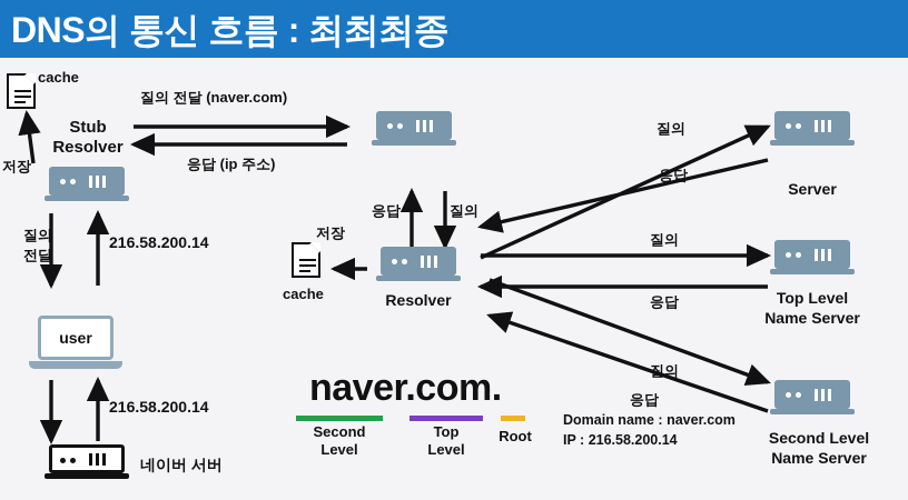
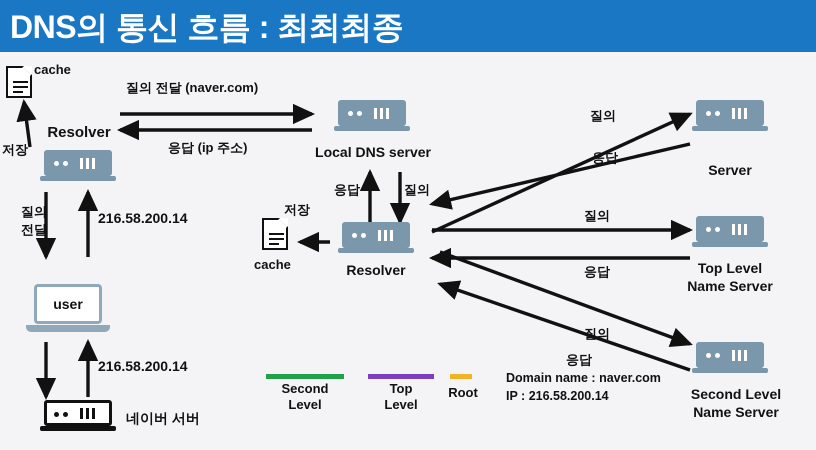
  DNS의 통신 흐름 : 최최최종
  cache
  저장
- Stub
  Resolver
  질의 전달 (naver.com)
  응답 (ip 주소)
  질의
  전달
  216.58.200.14
  user
  216.58.200.14
  네이버 서버
+ Local DNS server
  응답
  질의
  cache
  저장
  Resolver
  Server
  질의
  응답
  Top Level
  Name Server
  질의
  응답
  Second Level
  Name Server
  질의
  응답
- naver.com.
  Second
  Level
  Top
  Level
  Root
  Domain name : naver.com
  IP : 216.58.200.14
